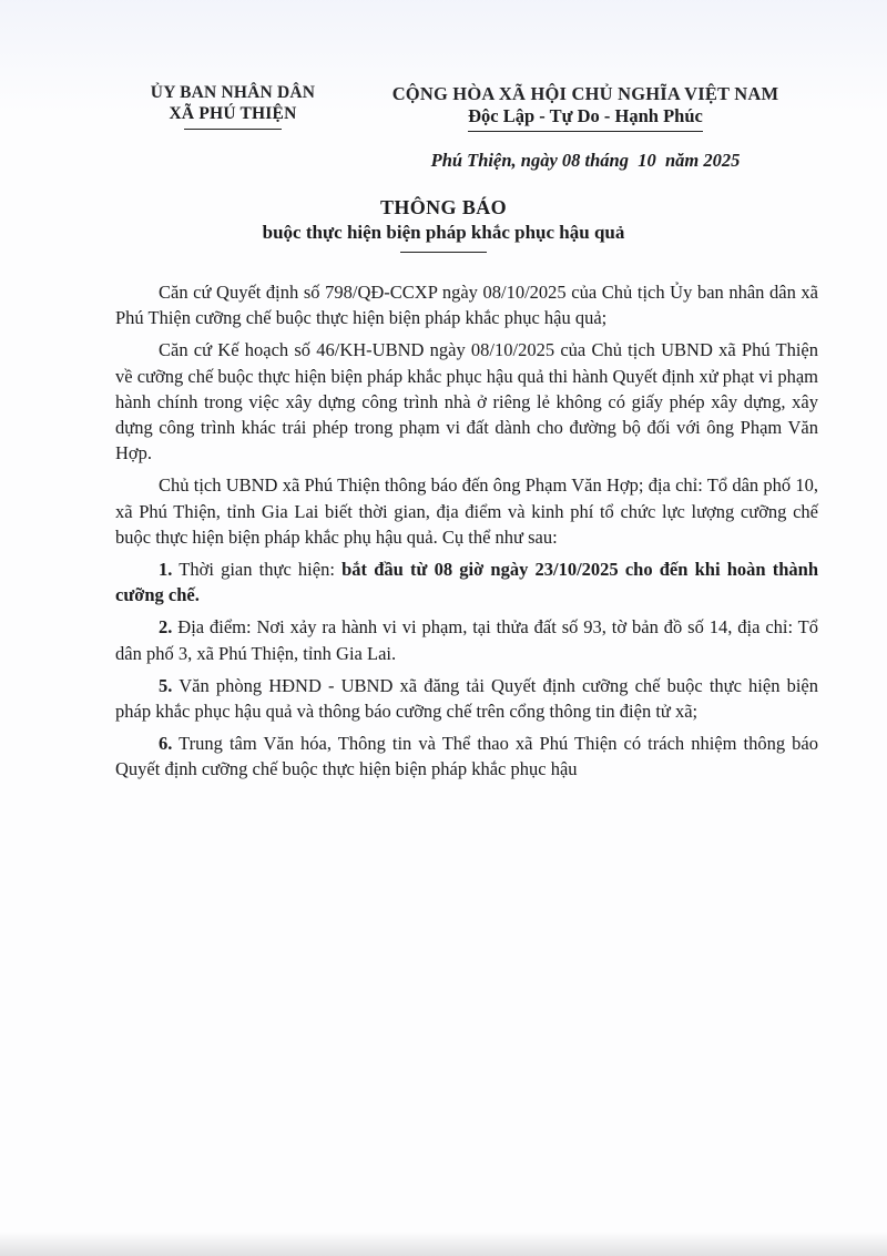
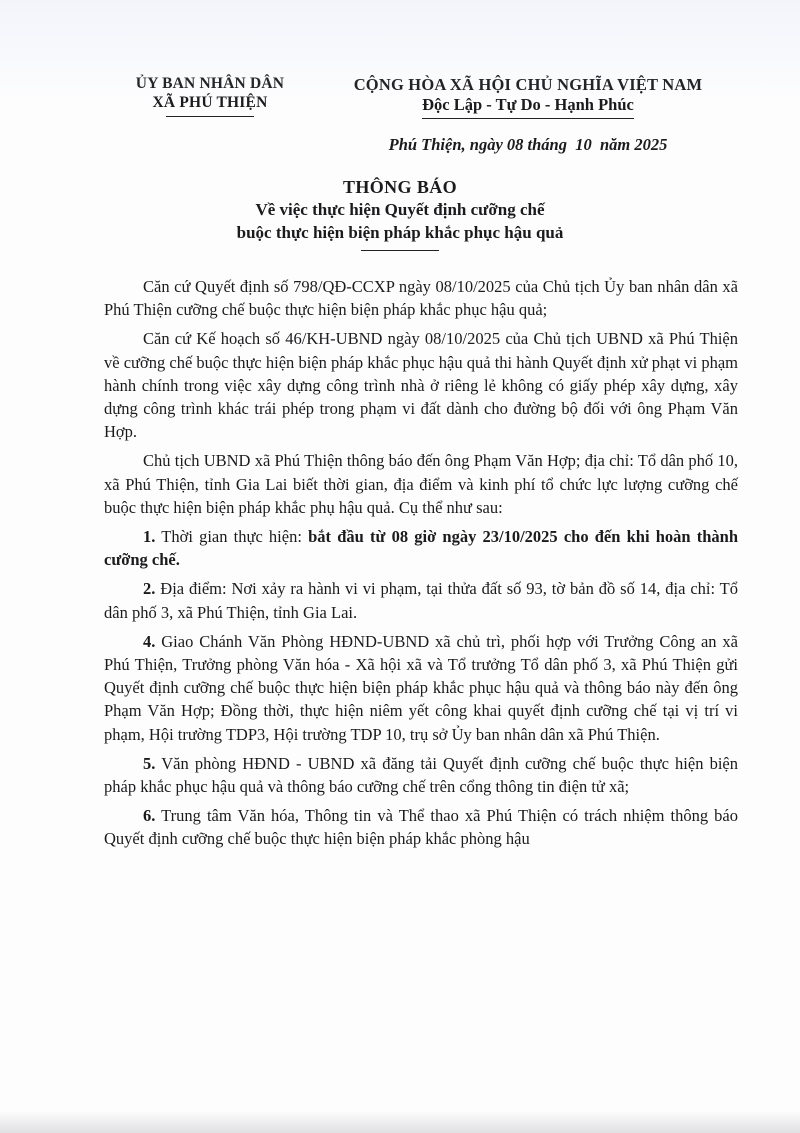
  Phú Thiện, ngày 08 tháng 10 năm 2025
  THÔNG BÁO
+ Về việc thực hiện Quyết định cưỡng chế
  buộc thực hiện biện pháp khắc phục hậu quả
  Căn cứ Quyết định số 798/QĐ-CCXP ngày 08/10/2025 của Chủ tịch Ủy ban nhân dân xã Phú Thiện cưỡng chế buộc thực hiện biện pháp khắc phục hậu quả;
  Căn cứ Kế hoạch số 46/KH-UBND ngày 08/10/2025 của Chủ tịch UBND xã Phú Thiện về cưỡng chế buộc thực hiện biện pháp khắc phục hậu quả thi hành Quyết định xử phạt vi phạm hành chính trong việc xây dựng công trình nhà ở riêng lẻ không có giấy phép xây dựng, xây dựng công trình khác trái phép trong phạm vi đất dành cho đường bộ đối với ông Phạm Văn Hợp.
  Chủ tịch UBND xã Phú Thiện thông báo đến ông Phạm Văn Hợp; địa chỉ: Tổ dân phố 10, xã Phú Thiện, tỉnh Gia Lai biết thời gian, địa điểm và kinh phí tổ chức lực lượng cưỡng chế buộc thực hiện biện pháp khắc phụ hậu quả. Cụ thể như sau:
  1. Thời gian thực hiện: bắt đầu từ 08 giờ ngày 23/10/2025 cho đến khi hoàn thành cưỡng chế.
  2. Địa điểm: Nơi xảy ra hành vi vi phạm, tại thửa đất số 93, tờ bản đồ số 14, địa chỉ: Tổ dân phố 3, xã Phú Thiện, tỉnh Gia Lai.
+ 4. Giao Chánh Văn Phòng HĐND-UBND xã chủ trì, phối hợp với Trưởng Công an xã Phú Thiện, Trưởng phòng Văn hóa - Xã hội xã và Tổ trưởng Tổ dân phố 3, xã Phú Thiện gửi Quyết định cưỡng chế buộc thực hiện biện pháp khắc phục hậu quả và thông báo này đến ông Phạm Văn Hợp; Đồng thời, thực hiện niêm yết công khai quyết định cưỡng chế tại vị trí vi phạm, Hội trường TDP3, Hội trường TDP 10, trụ sở Ủy ban nhân dân xã Phú Thiện.
  5. Văn phòng HĐND - UBND xã đăng tải Quyết định cưỡng chế buộc thực hiện biện pháp khắc phục hậu quả và thông báo cưỡng chế trên cổng thông tin điện tử xã;
- 6. Trung tâm Văn hóa, Thông tin và Thể thao xã Phú Thiện có trách nhiệm thông báo Quyết định cưỡng chế buộc thực hiện biện pháp khắc phục hậu
+ 6. Trung tâm Văn hóa, Thông tin và Thể thao xã Phú Thiện có trách nhiệm thông báo Quyết định cưỡng chế buộc thực hiện biện pháp khắc phòng hậu
